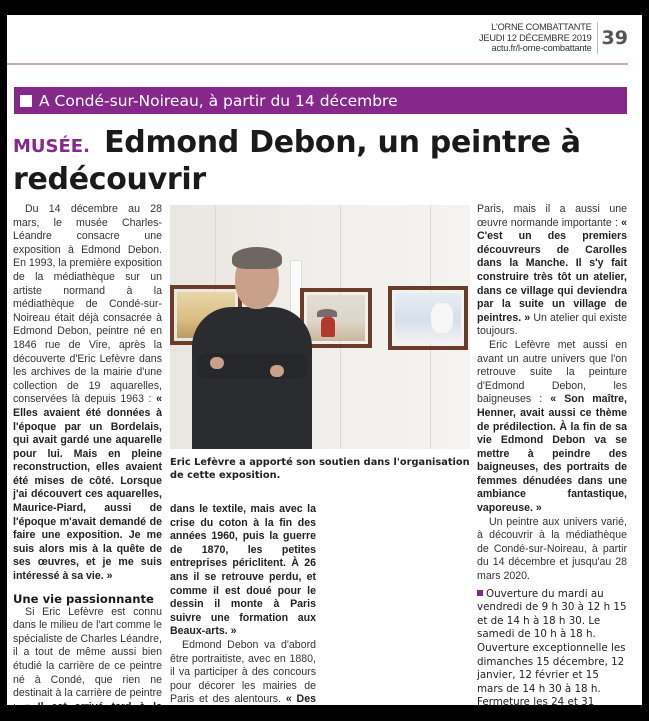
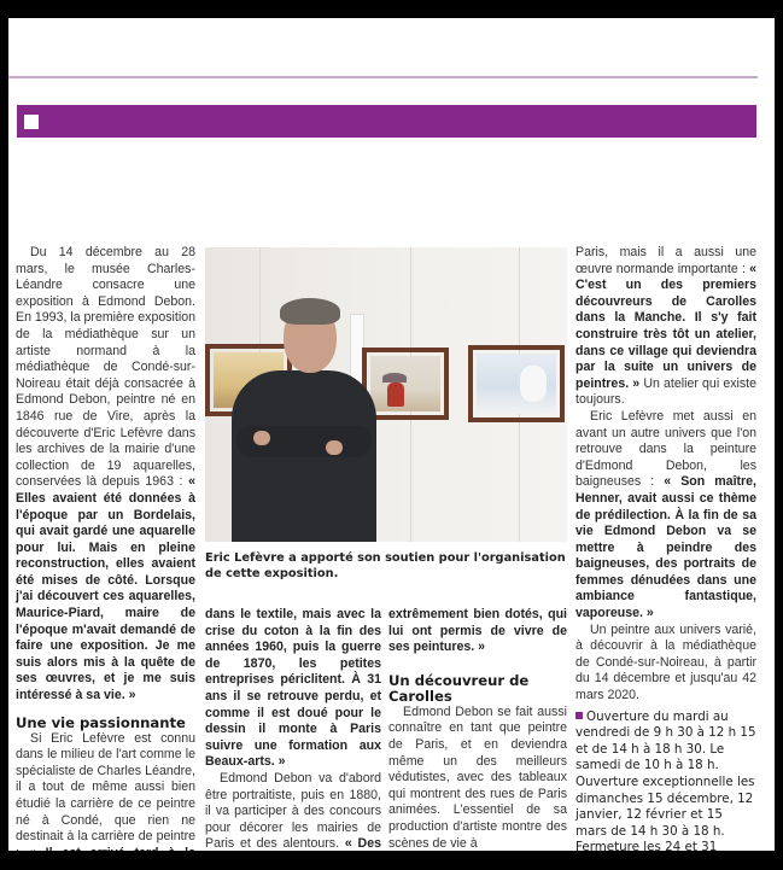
- L'ORNE COMBATTANTE
- JEUDI 12 DÉCEMBRE 2019
- actu.fr/l-orne-combattante
- 39
- A Condé-sur-Noireau, à partir du 14 décembre
- MUSÉE. Edmond Debon, un peintre à redécouvrir
- Du 14 décembre au 28 mars, le musée Charles-Léandre consacre une exposition à Edmond Debon. En 1993, la première exposition de la médiathèque sur un artiste normand à la médiathèque de Condé-sur-Noireau était déjà consacrée à Edmond Debon, peintre né en 1846 rue de Vire, après la découverte d'Eric Lefèvre dans les archives de la mairie d'une collection de 19 aquarelles, conservées là depuis 1963 : « Elles avaient été données à l'époque par un Bordelais, qui avait gardé une aquarelle pour lui. Mais en pleine reconstruction, elles avaient été mises de côté. Lorsque j'ai découvert ces aquarelles, Maurice-Piard, aussi de l'époque m'avait demandé de faire une exposition. Je me suis alors mis à la quête de ses œuvres, et je me suis intéressé à sa vie. »
+ Du 14 décembre au 28 mars, le musée Charles-Léandre consacre une exposition à Edmond Debon. En 1993, la première exposition de la médiathèque sur un artiste normand à la médiathèque de Condé-sur-Noireau était déjà consacrée à Edmond Debon, peintre né en 1846 rue de Vire, après la découverte d'Eric Lefèvre dans les archives de la mairie d'une collection de 19 aquarelles, conservées là depuis 1963 : « Elles avaient été données à l'époque par un Bordelais, qui avait gardé une aquarelle pour lui. Mais en pleine reconstruction, elles avaient été mises de côté. Lorsque j'ai découvert ces aquarelles, Maurice-Piard, maire de l'époque m'avait demandé de faire une exposition. Je me suis alors mis à la quête de ses œuvres, et je me suis intéressé à sa vie. »
  Une vie passionnante
  Si Eric Lefèvre est connu dans le milieu de l'art comme le spécialiste de Charles Léandre, il a tout de même aussi bien étudié la carrière de ce peintre né à Condé, que rien ne destinait à la carrière de peintre
- Eric Lefèvre a apporté son soutien dans l'organisation de cette exposition.
+ Eric Lefèvre a apporté son soutien pour l'organisation de cette exposition.
- dans le textile, mais avec la crise du coton à la fin des années 1960, puis la guerre de 1870, les petites entreprises périclitent. À 26 ans il se retrouve perdu, et comme il est doué pour le dessin il monte à Paris suivre une formation aux Beaux-arts. »
+ dans le textile, mais avec la crise du coton à la fin des années 1960, puis la guerre de 1870, les petites entreprises périclitent. À 31 ans il se retrouve perdu, et comme il est doué pour le dessin il monte à Paris suivre une formation aux Beaux-arts. »
- Edmond Debon va d'abord être portraitiste, avec en 1880, il va participer à des concours pour décorer les mairies de Paris et des alentours. « Des
+ Edmond Debon va d'abord être portraitiste, puis en 1880, il va participer à des concours pour décorer les mairies de Paris et des alentours. « Des
+ extrêmement bien dotés, qui lui ont permis de vivre de ses peintures. »
+ Un découvreur de Carolles
+ Edmond Debon se fait aussi connaître en tant que peintre de Paris, et en deviendra même un des meilleurs védutistes, avec des tableaux qui montrent des rues de Paris animées. L'essentiel de sa production d'artiste montre des scènes de vie à
- Paris, mais il a aussi une œuvre normande importante : « C'est un des premiers découvreurs de Carolles dans la Manche. Il s'y fait construire très tôt un atelier, dans ce village qui deviendra par la suite un village de peintres. » Un atelier qui existe toujours.
+ Paris, mais il a aussi une œuvre normande importante : « C'est un des premiers découvreurs de Carolles dans la Manche. Il s'y fait construire très tôt un atelier, dans ce village qui deviendra par la suite un univers de peintres. » Un atelier qui existe toujours.
- Eric Lefèvre met aussi en avant un autre univers que l'on retrouve suite la peinture d'Edmond Debon, les baigneuses : « Son maître, Henner, avait aussi ce thème de prédilection. À la fin de sa vie Edmond Debon va se mettre à peindre des baigneuses, des portraits de femmes dénudées dans une ambiance fantastique, vaporeuse. »
+ Eric Lefèvre met aussi en avant un autre univers que l'on retrouve dans la peinture d'Edmond Debon, les baigneuses : « Son maître, Henner, avait aussi ce thème de prédilection. À la fin de sa vie Edmond Debon va se mettre à peindre des baigneuses, des portraits de femmes dénudées dans une ambiance fantastique, vaporeuse. »
- Un peintre aux univers varié, à découvrir à la médiathèque de Condé-sur-Noireau, à partir du 14 décembre et jusqu'au 28 mars 2020.
+ Un peintre aux univers varié, à découvrir à la médiathèque de Condé-sur-Noireau, à partir du 14 décembre et jusqu'au 42 mars 2020.
  Ouverture du mardi au vendredi de 9 h 30 à 12 h 15 et de 14 h à 18 h 30. Le samedi de 10 h à 18 h. Ouverture exceptionnelle les dimanches 15 décembre, 12 janvier, 12 février et 15 mars de 14 h 30 à 18 h. Fermeture les 24 et 31
